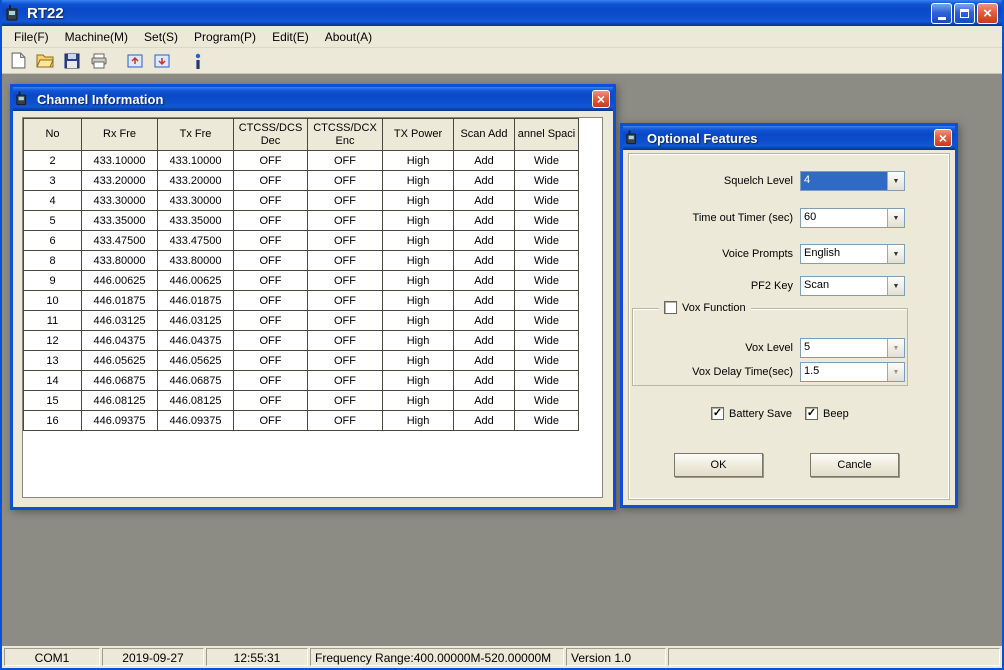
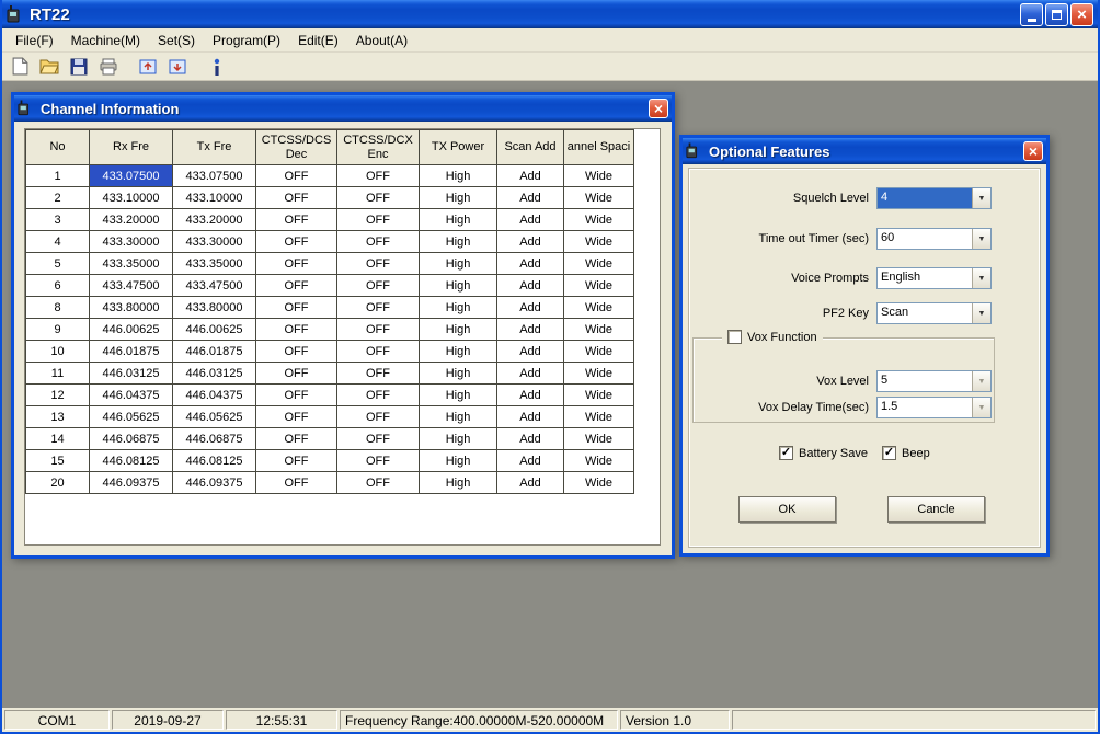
  RT22
  File(F)
  Machine(M)
  Set(S)
  Program(P)
  Edit(E)
  About(A)
  Channel Information
  No	Rx Fre	Tx Fre	CTCSS/DCS Dec	CTCSS/DCX Enc	TX Power	Scan Add	annel Spaci
+ 1	433.07500	433.07500	OFF	OFF	High	Add	Wide
  2	433.10000	433.10000	OFF	OFF	High	Add	Wide
  3	433.20000	433.20000	OFF	OFF	High	Add	Wide
  4	433.30000	433.30000	OFF	OFF	High	Add	Wide
  5	433.35000	433.35000	OFF	OFF	High	Add	Wide
  6	433.47500	433.47500	OFF	OFF	High	Add	Wide
  8	433.80000	433.80000	OFF	OFF	High	Add	Wide
  9	446.00625	446.00625	OFF	OFF	High	Add	Wide
  10	446.01875	446.01875	OFF	OFF	High	Add	Wide
  11	446.03125	446.03125	OFF	OFF	High	Add	Wide
  12	446.04375	446.04375	OFF	OFF	High	Add	Wide
  13	446.05625	446.05625	OFF	OFF	High	Add	Wide
  14	446.06875	446.06875	OFF	OFF	High	Add	Wide
  15	446.08125	446.08125	OFF	OFF	High	Add	Wide
- 16	446.09375	446.09375	OFF	OFF	High	Add	Wide
+ 20	446.09375	446.09375	OFF	OFF	High	Add	Wide
  Optional Features
  Squelch Level
  4
  Time out Timer (sec)
  60
  Voice Prompts
  English
  PF2 Key
  Scan
  Vox Function
  Vox Level
  5
  Vox Delay Time(sec)
  1.5
  Battery Save
  Beep
  OK
  Cancle
  COM1
  2019-09-27
  12:55:31
  Frequency Range:400.00000M-520.00000M
  Version 1.0
